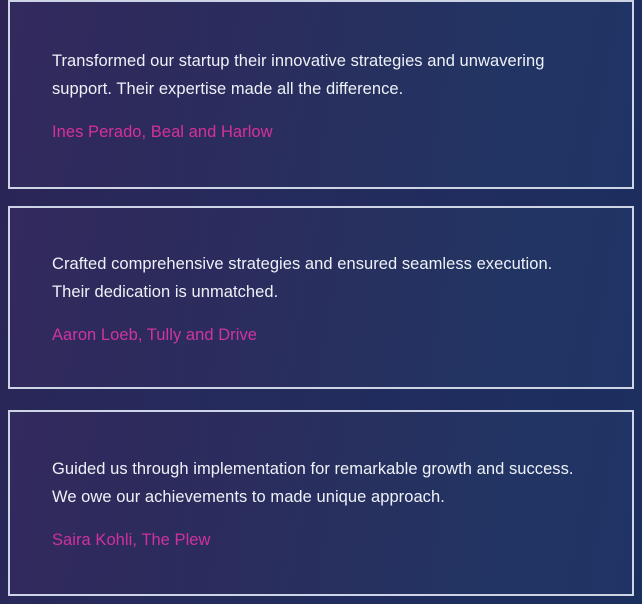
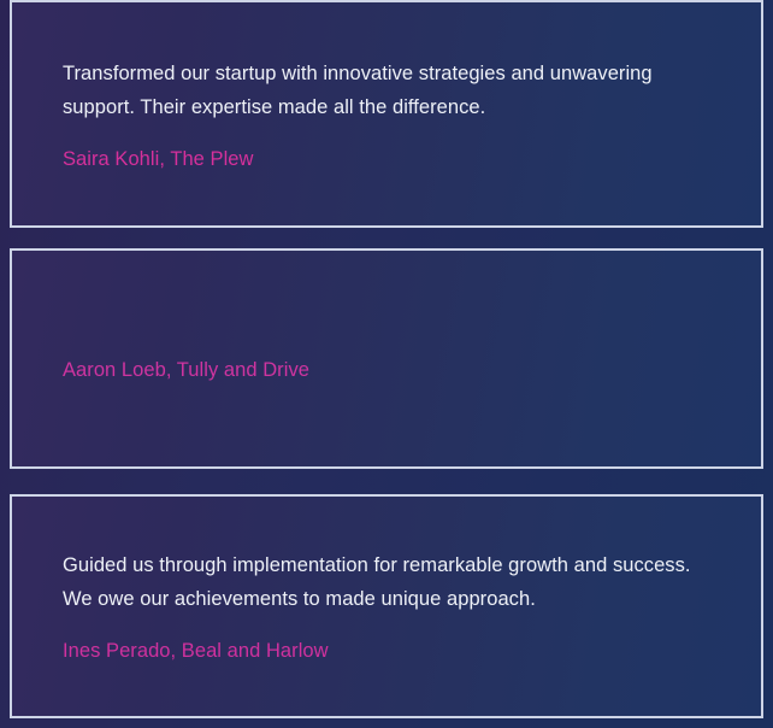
- Transformed our startup their innovative strategies and unwavering support. Their expertise made all the difference.
+ Transformed our startup with innovative strategies and unwavering support. Their expertise made all the difference.
- Ines Perado, Beal and Harlow
+ Saira Kohli, The Plew
- Crafted comprehensive strategies and ensured seamless execution. Their dedication is unmatched.
  Aaron Loeb, Tully and Drive
  Guided us through implementation for remarkable growth and success. We owe our achievements to made unique approach.
- Saira Kohli, The Plew
+ Ines Perado, Beal and Harlow
